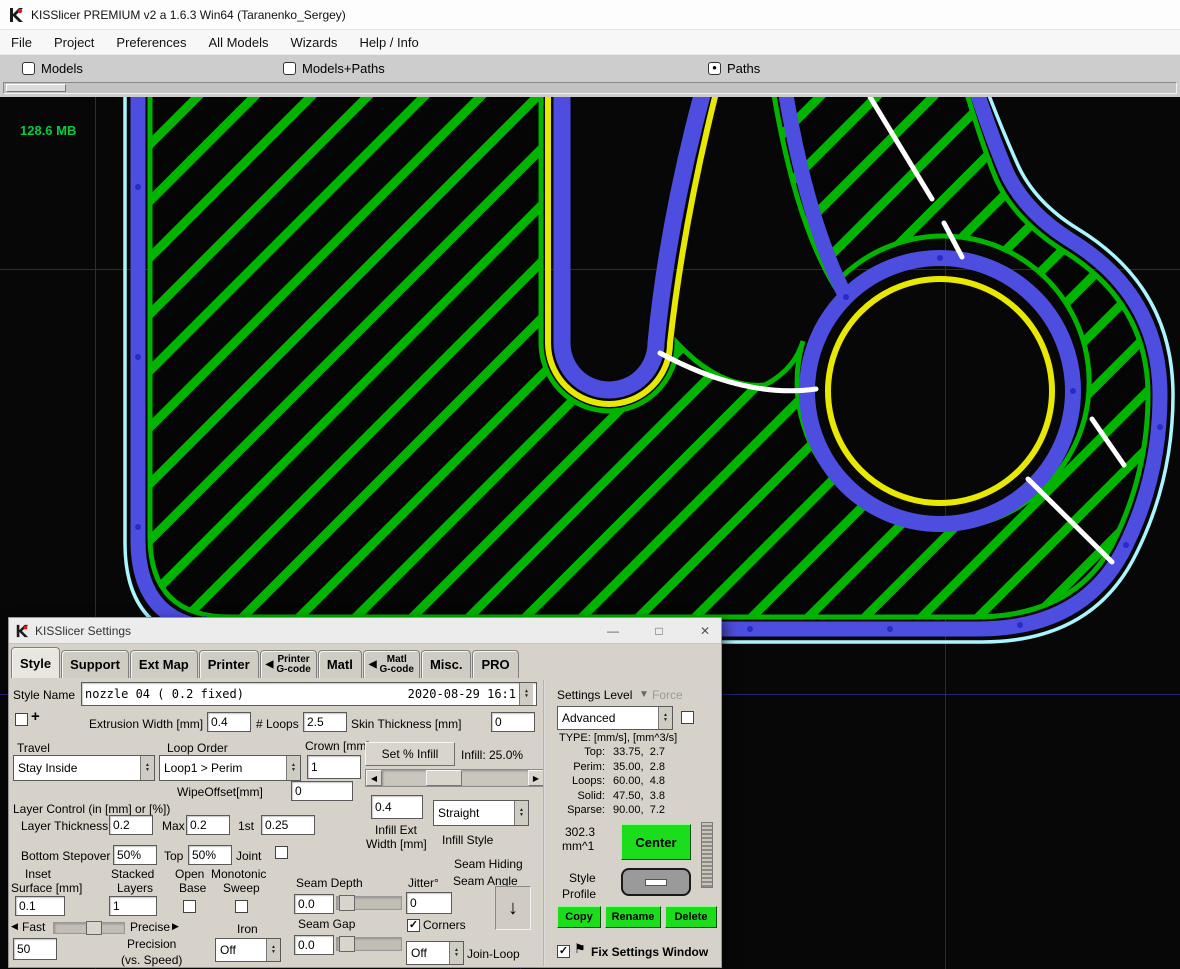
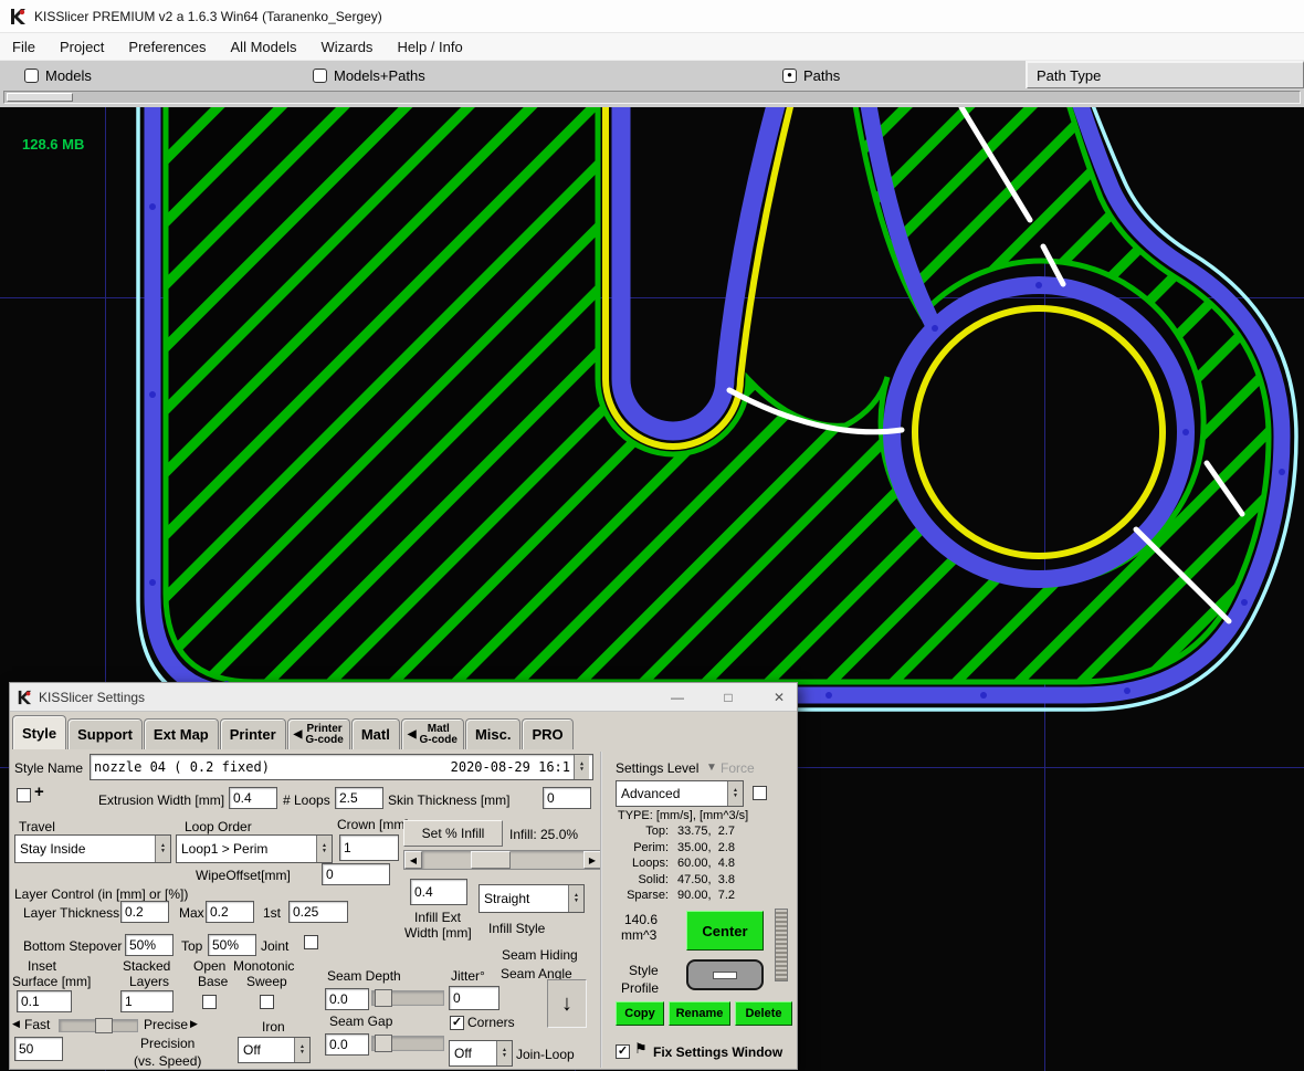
  KISSlicer PREMIUM v2 a 1.6.3 Win64 (Taranenko_Sergey)
  File
  Project
  Preferences
  All Models
  Wizards
  Help / Info
  Models
  Models+Paths
  ●
  Paths
+ Path Type
  128.6 MB
  KISSlicer Settings
  —
  □
  ✕
  Style
  Support
  Ext Map
  Printer
  ◀
  Printer
  G-code
  Matl
  ◀
  Matl
  G-code
  Misc.
  PRO
  Style Name
  nozzle 04 ( 0.2 fixed)
  2020-08-29 16:1
  +
  Extrusion Width [mm]
  0.4
  # Loops
  2.5
  Skin Thickness [mm]
  0
  Travel
  Stay Inside
  Loop Order
  Loop1 > Perim
  Crown [mm
  1
  Set % Infill
  Infill: 25.0%
  ◀
  ▶
  WipeOffset[mm]
  0
  Layer Control (in [mm] or [%])
  Layer Thickness
  0.2
  Max
  0.2
  1st
  0.25
  Bottom Stepover
  50%
  Top
  50%
  Joint
  0.4
  Infill Ext
  Width [mm]
  Straight
  Infill Style
  Seam Hiding
  Inset
  Surface [mm]
  0.1
  Stacked
  Layers
  1
  Open
  Base
  Monotonic
  Sweep
  ◀
  Fast
  Precise
  ▶
  50
  Precision
  (vs. Speed)
  Iron
  Off
  Seam Depth
  0.0
  Jitter°
  0
  Seam Angle
  ↓
  Seam Gap
  0.0
  ✓
  Corners
  Off
  Join-Loop
  Settings Level
  ▼
  Force
  Advanced
  TYPE: [mm/s], [mm^3/s]
  Top:
  33.75, 2.7
  Perim:
  35.00, 2.8
  Loops:
  60.00, 4.8
  Solid:
  47.50, 3.8
  Sparse:
  90.00, 7.2
- 302.3
+ 140.6
- mm^1
+ mm^3
  Center
  Style
  Profile
  Copy
  Rename
  Delete
  ✓
  ⚑
  Fix Settings Window
